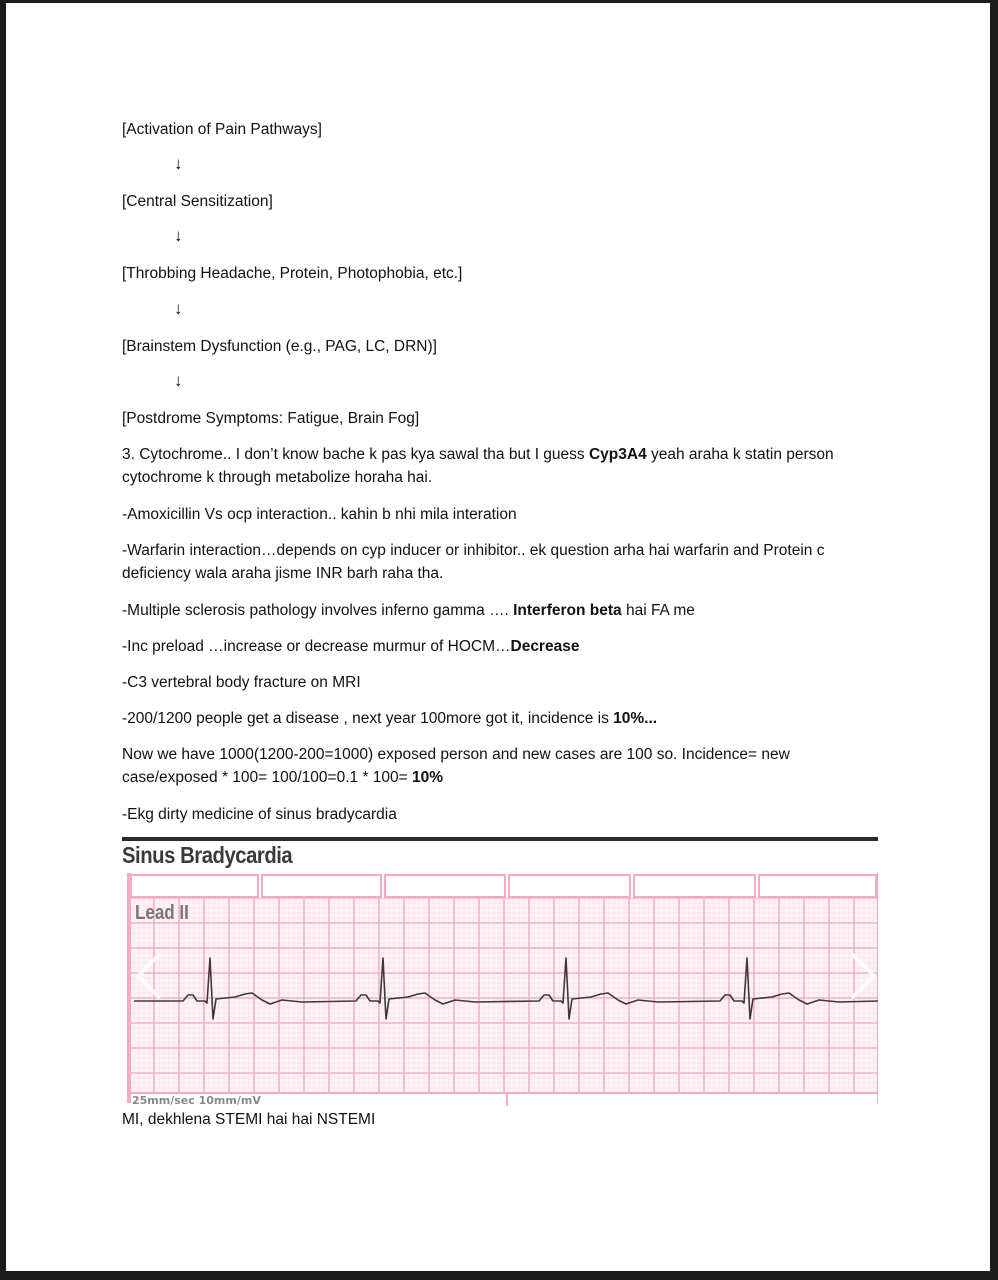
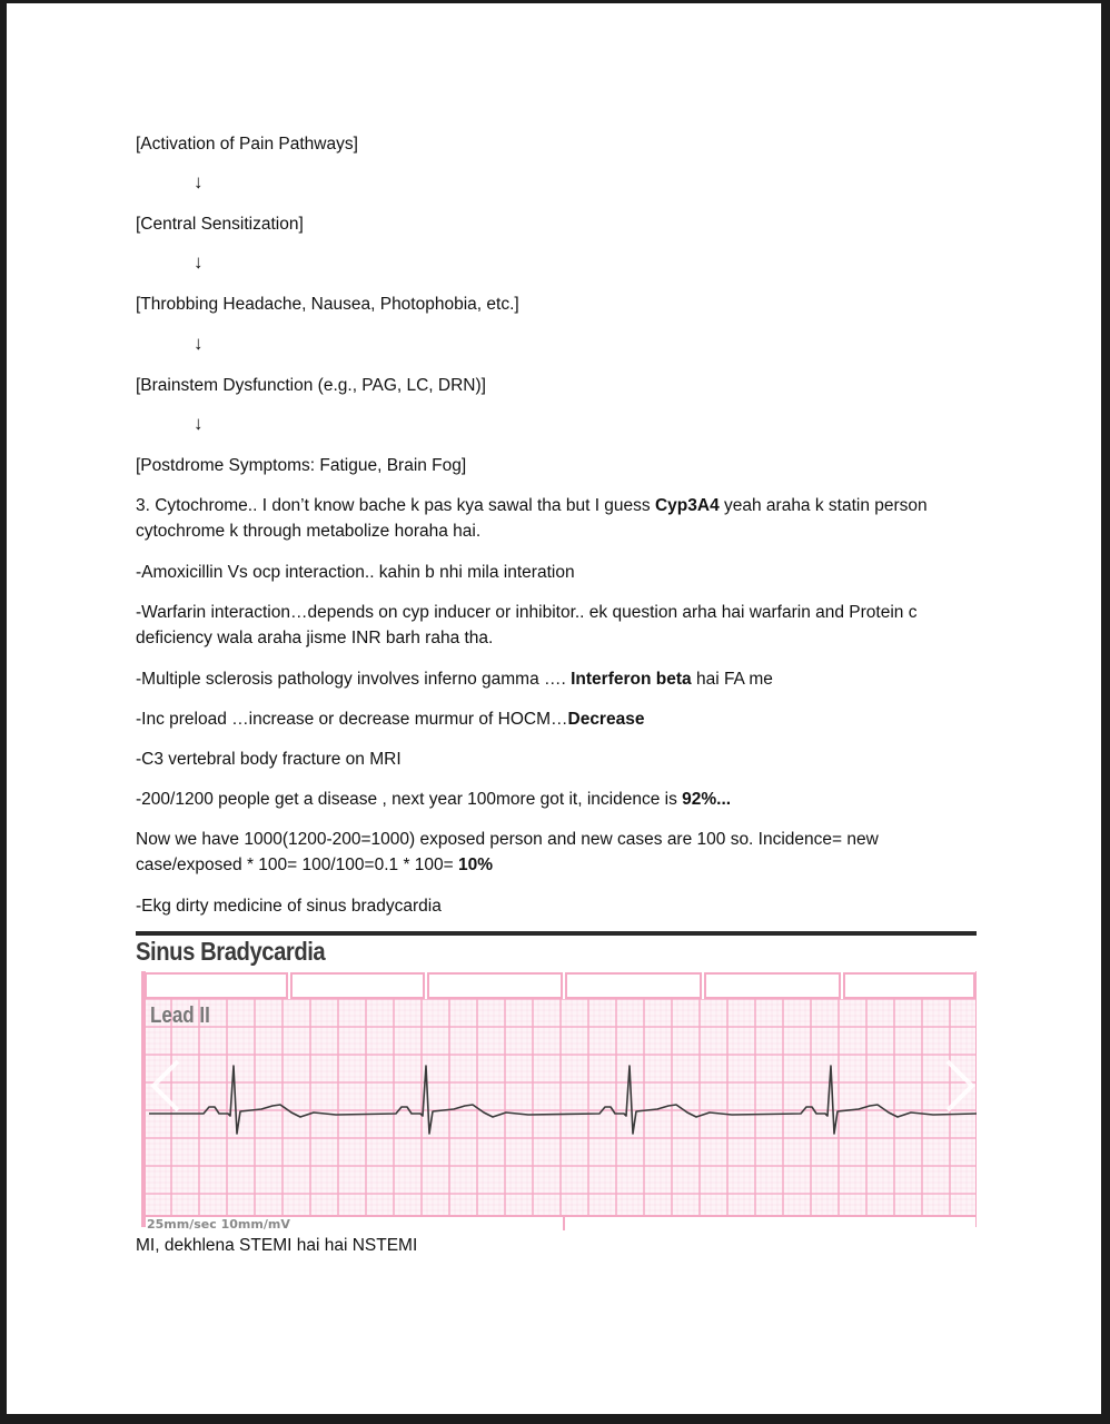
  [Activation of Pain Pathways]
  ↓
  [Central Sensitization]
  ↓
- [Throbbing Headache, Protein, Photophobia, etc.]
+ [Throbbing Headache, Nausea, Photophobia, etc.]
  ↓
  [Brainstem Dysfunction (e.g., PAG, LC, DRN)]
  ↓
  [Postdrome Symptoms: Fatigue, Brain Fog]
  3. Cytochrome.. I don’t know bache k pas kya sawal tha but I guess Cyp3A4 yeah araha k statin person cytochrome k through metabolize horaha hai.
  -Amoxicillin Vs ocp interaction.. kahin b nhi mila interation
  -Warfarin interaction…depends on cyp inducer or inhibitor.. ek question arha hai warfarin and Protein c deficiency wala araha jisme INR barh raha tha.
  -Multiple sclerosis pathology involves inferno gamma …. Interferon beta hai FA me
  -Inc preload …increase or decrease murmur of HOCM…Decrease
  -C3 vertebral body fracture on MRI
- -200/1200 people get a disease , next year 100more got it, incidence is 10%...
+ -200/1200 people get a disease , next year 100more got it, incidence is 92%...
  Now we have 1000(1200-200=1000) exposed person and new cases are 100 so. Incidence= new case/exposed * 100= 100/100=0.1 * 100= 10%
  -Ekg dirty medicine of sinus bradycardia
  MI, dekhlena STEMI hai hai NSTEMI
  Sinus Bradycardia
  Lead II
  25mm/sec 10mm/mV
